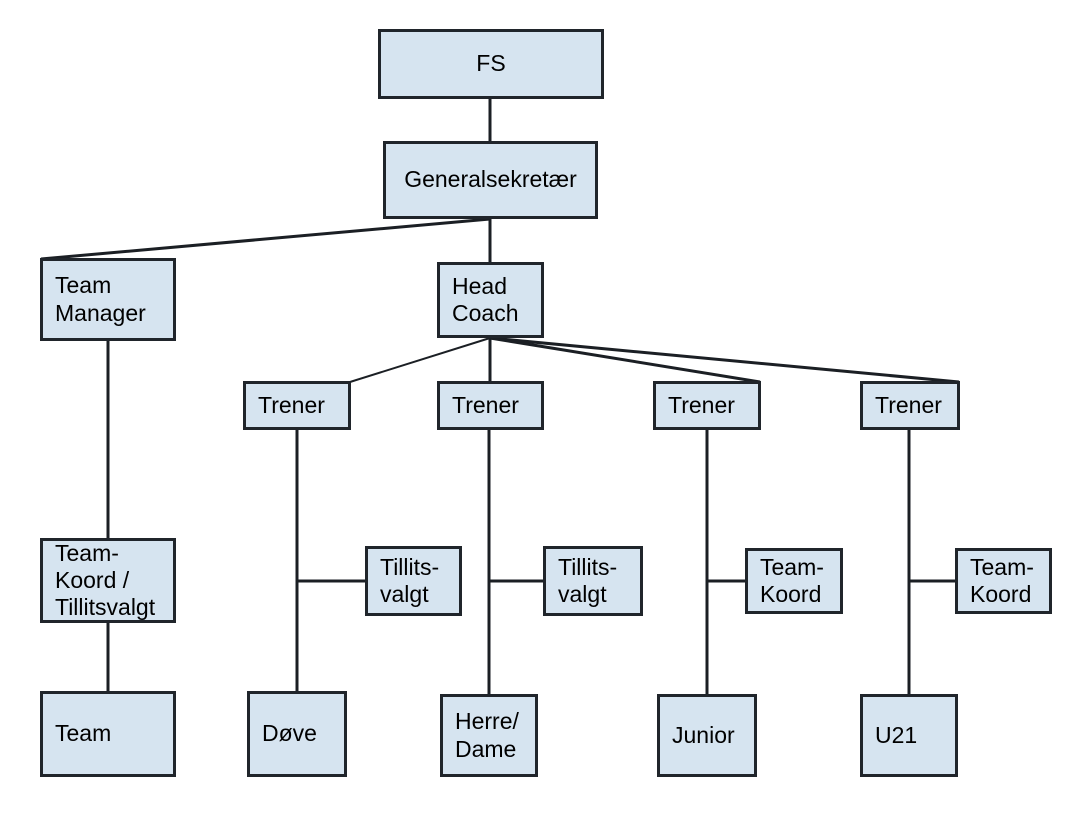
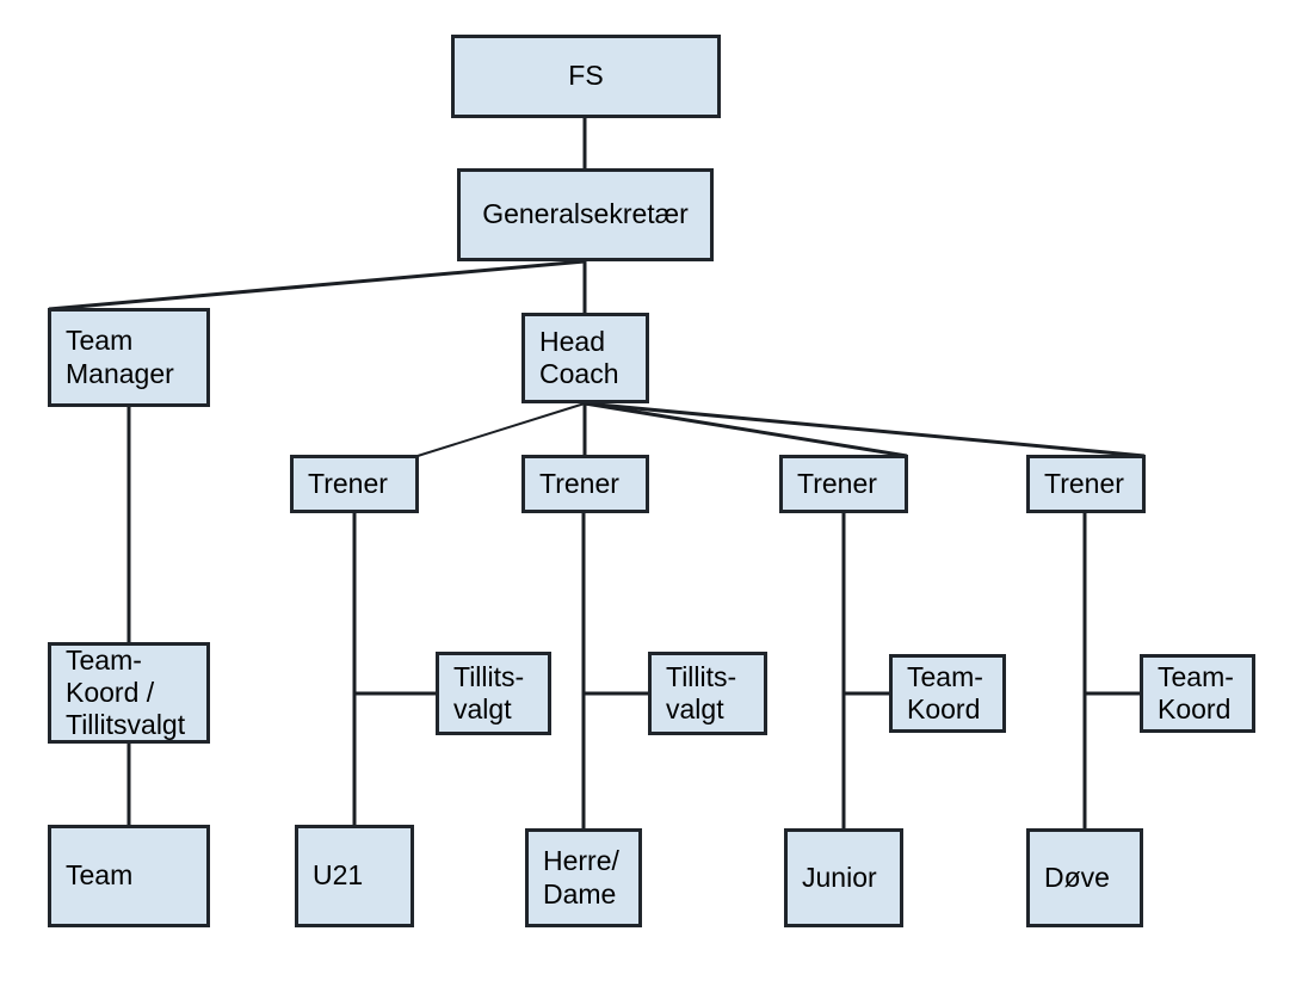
  FS
  Generalsekretær
  Team
  Manager
  Head
  Coach
  Trener
  Trener
  Trener
  Trener
  Team-
  Koord /
  Tillitsvalgt
  Tillits-
  valgt
  Tillits-
  valgt
  Team-
  Koord
  Team-
  Koord
  Team
- Døve
+ U21
  Herre/
  Dame
  Junior
- U21
+ Døve
